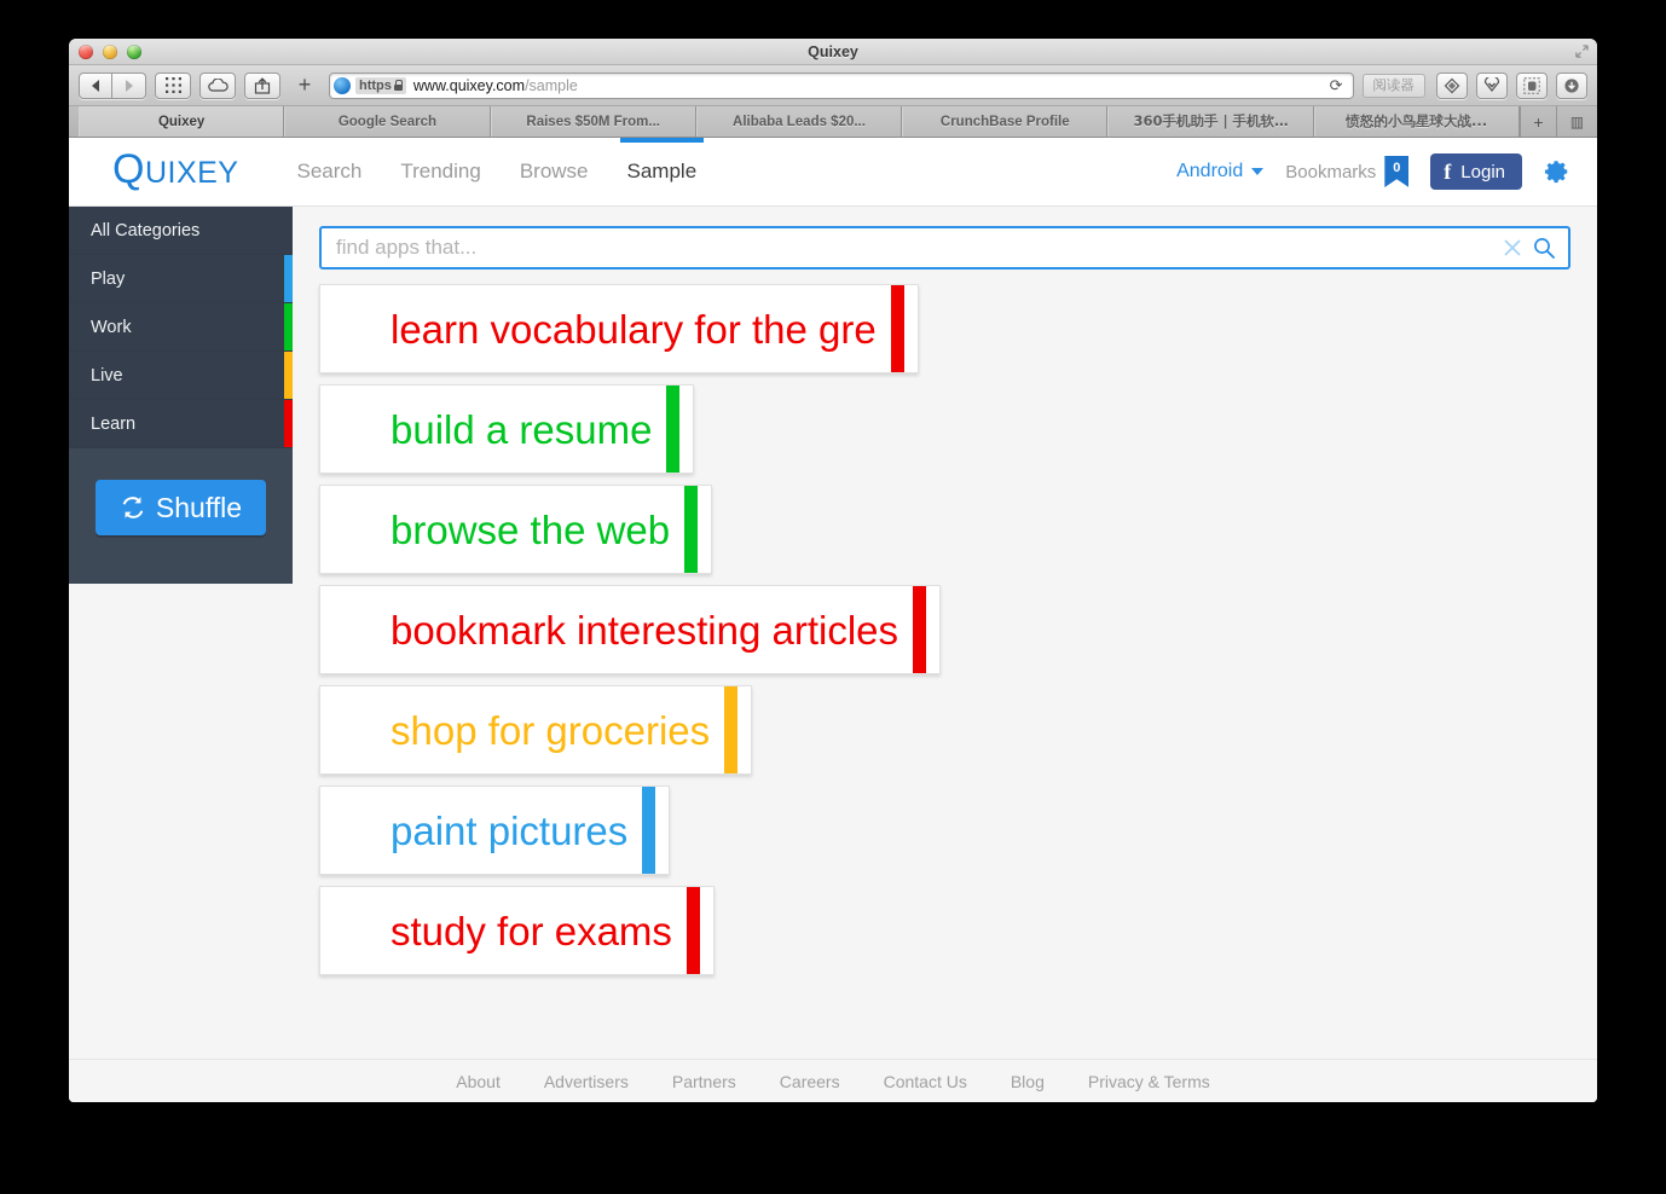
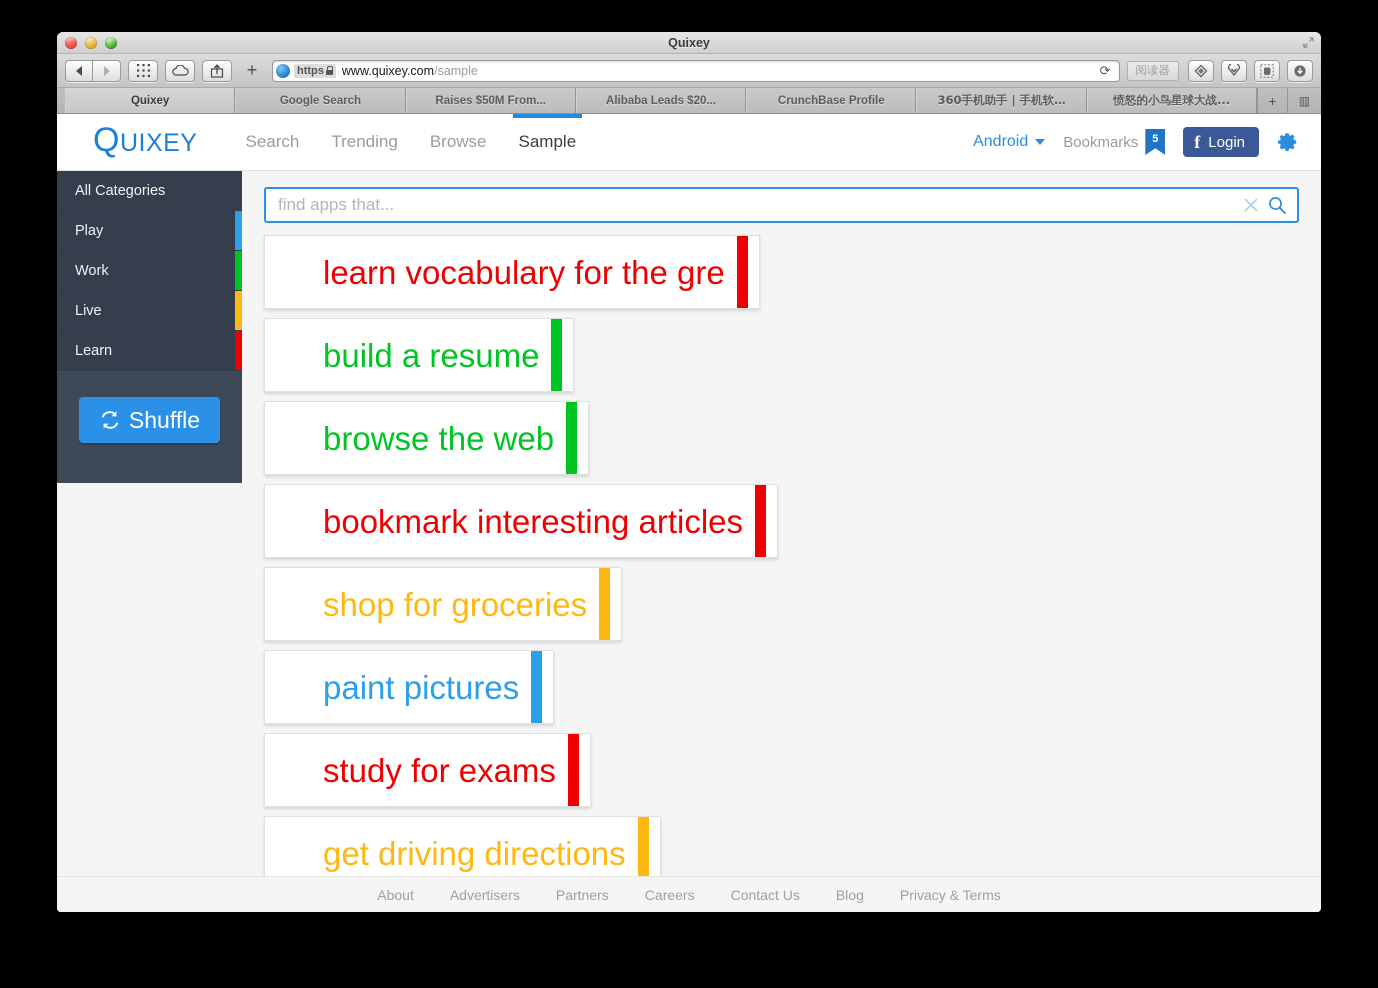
  Quixey
  +
  https
  www.quixey.com/sample
  ⟳
  阅读器
  Quixey
  Google Search
  Raises $50M From...
  Alibaba Leads $20...
  CrunchBase Profile
  360手机助手 | 手机软…
  愤怒的小鸟星球大战...
  +
  ▥
  Q
  UIXEY
  Search
  Trending
  Browse
  Sample
  Android
  Bookmarks
- 0
+ 5
  f
  Login
  All Categories
  Play
  Work
  Live
  Learn
  Shuffle
  find apps that...
  learn vocabulary for the gre
  build a resume
  browse the web
  bookmark interesting articles
  shop for groceries
  paint pictures
  study for exams
+ get driving directions
  About
  Advertisers
  Partners
  Careers
  Contact Us
  Blog
  Privacy & Terms
